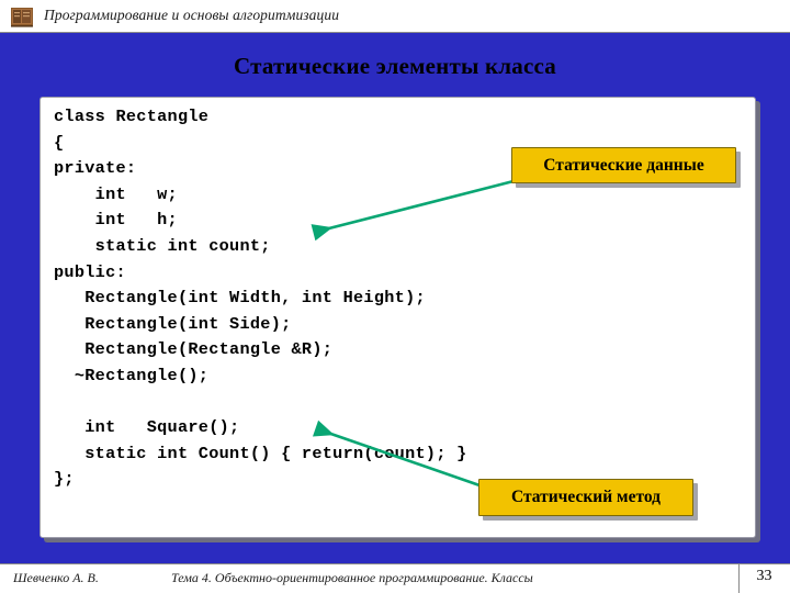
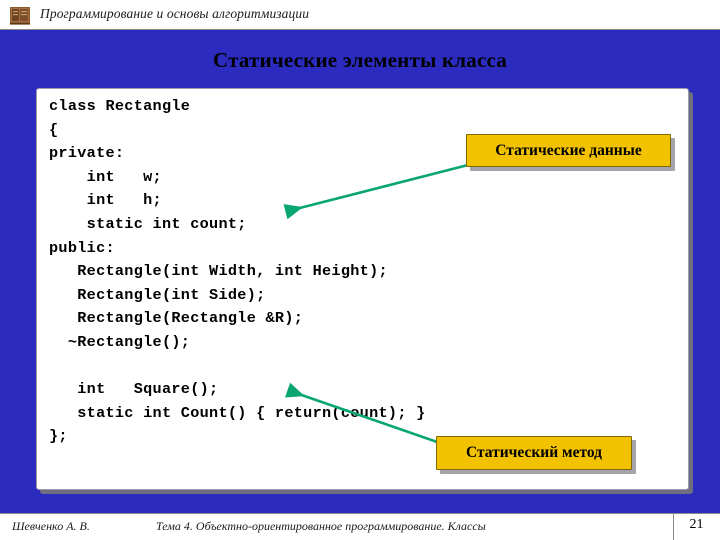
  Программирование и основы алгоритмизации
  Статические элементы класса
  class Rectangle
  {
  private:
  int w;
  int h;
  static int count;
  public:
  Rectangle(int Width, int Height);
  Rectangle(int Side);
  Rectangle(Rectangle &R);
  ~Rectangle();
  int Square();
  static int Count() { return(cunt); }
  };
  Статические данные
  Статический метод
  Шевченко А. В.
  Тема 4. Объектно-ориентированное программирование. Классы
- 33
+ 21
